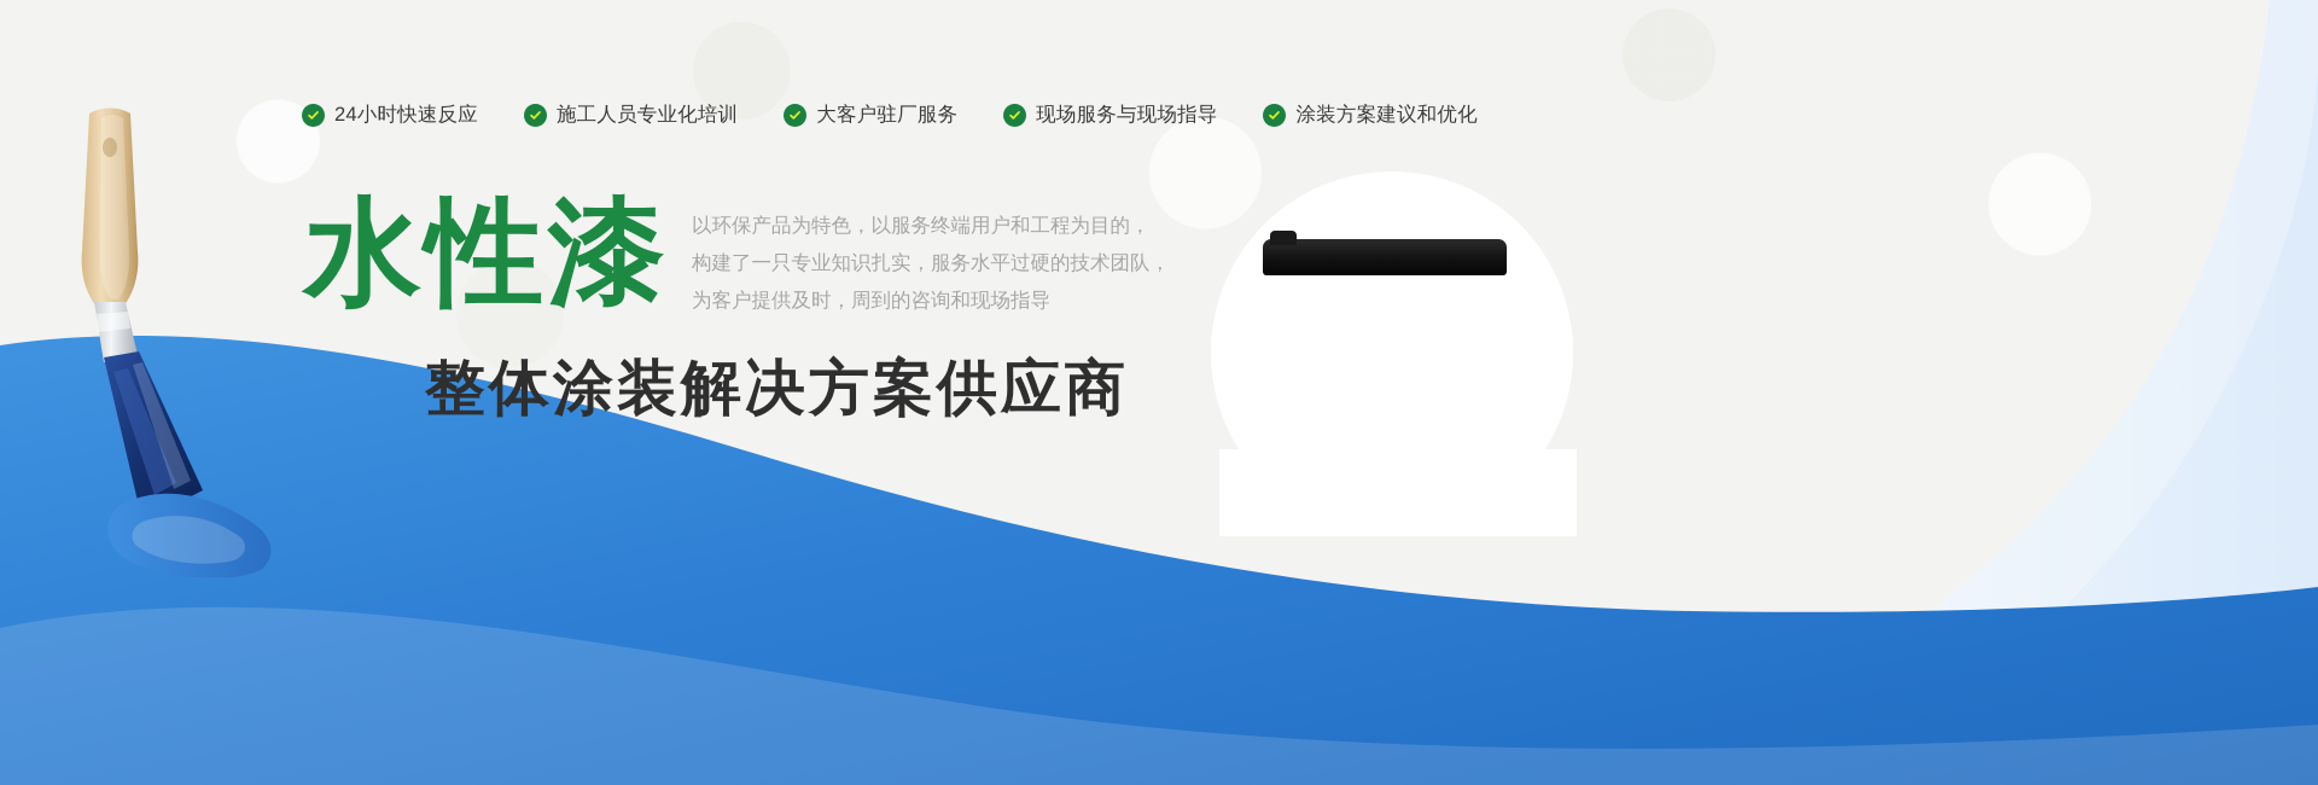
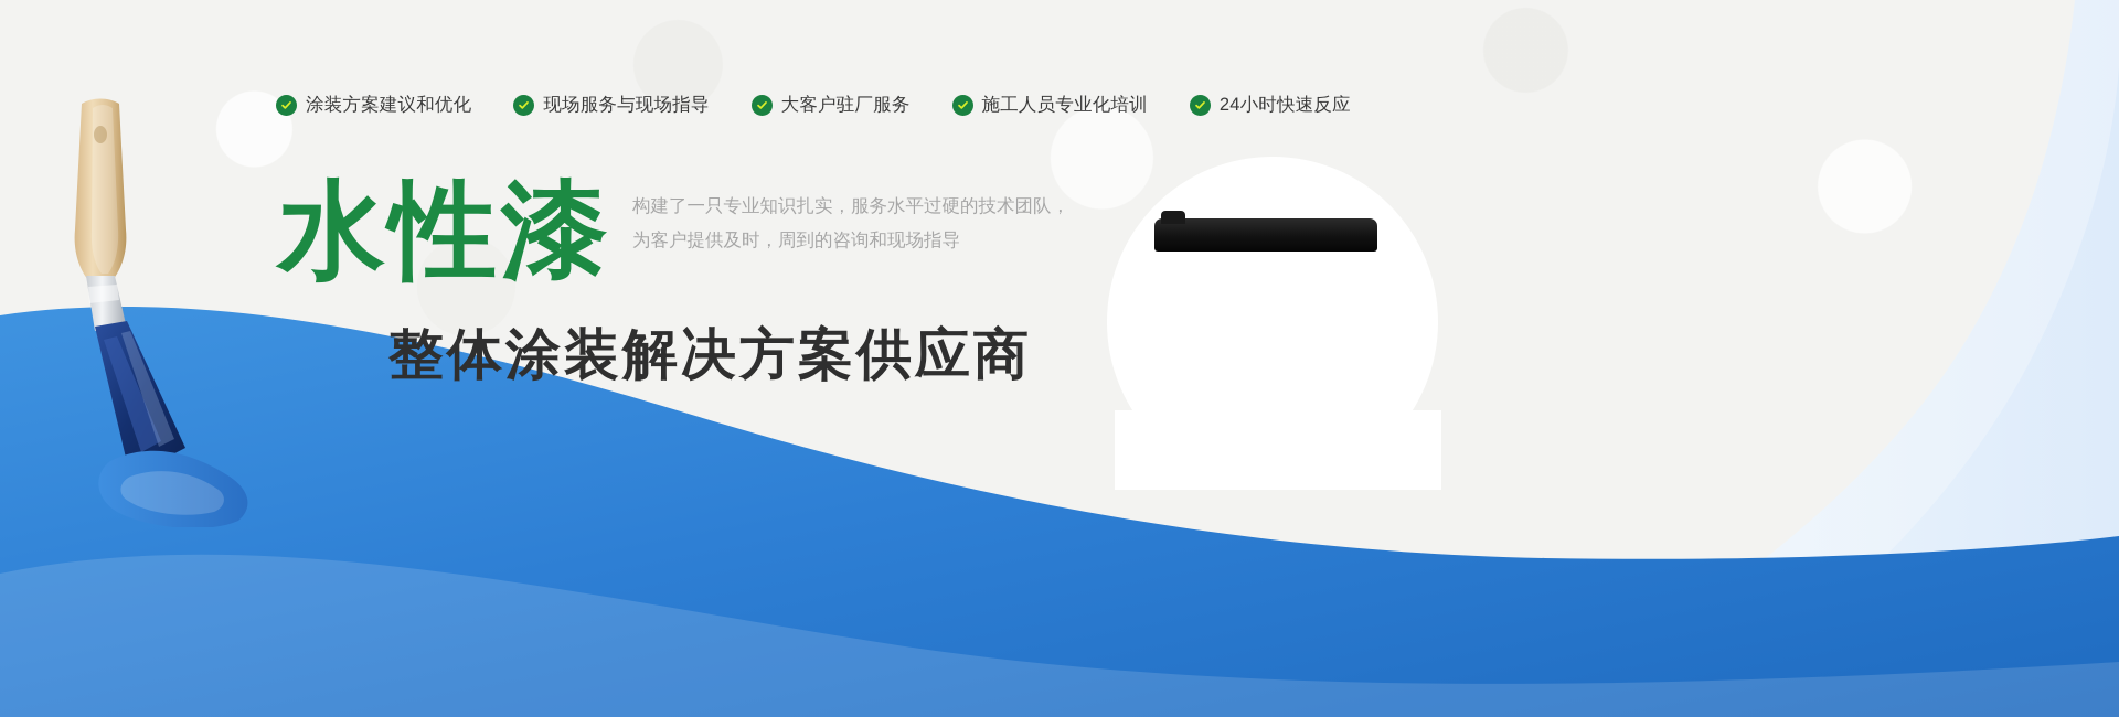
- 24小时快速反应
+ 涂装方案建议和优化
- 施工人员专业化培训
+ 现场服务与现场指导
  大客户驻厂服务
- 现场服务与现场指导
+ 施工人员专业化培训
- 涂装方案建议和优化
+ 24小时快速反应
  水性漆
- 以环保产品为特色，以服务终端用户和工程为目的，
  构建了一只专业知识扎实，服务水平过硬的技术团队，
  为客户提供及时，周到的咨询和现场指导
  整体涂装解决方案供应商
